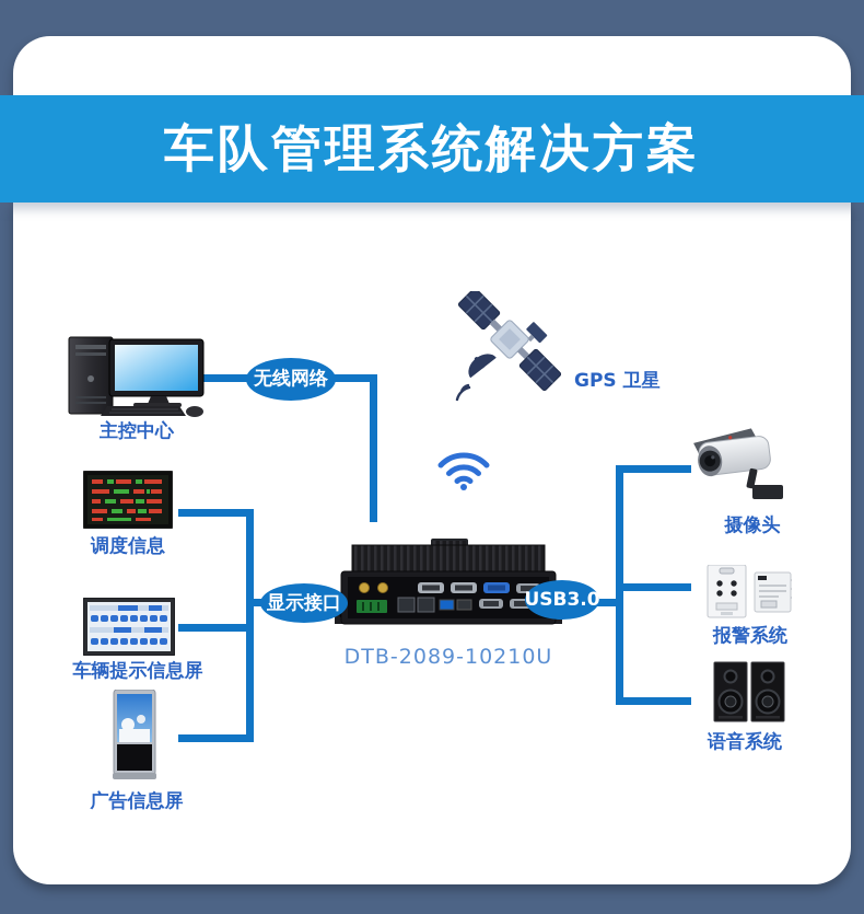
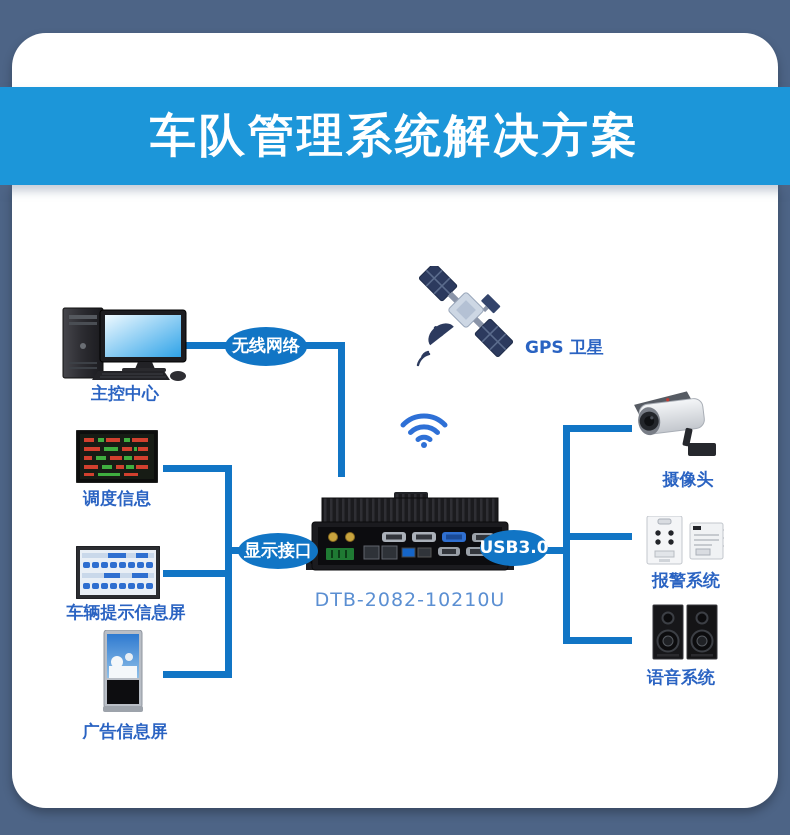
  车队管理系统解决方案
  无线网络
  显示接口
  USB3.0
  主控中心
  调度信息
  车辆提示信息屏
  广告信息屏
  GPS 卫星
- DTB-2089-10210U
+ DTB-2082-10210U
  摄像头
  报警系统
  语音系统
